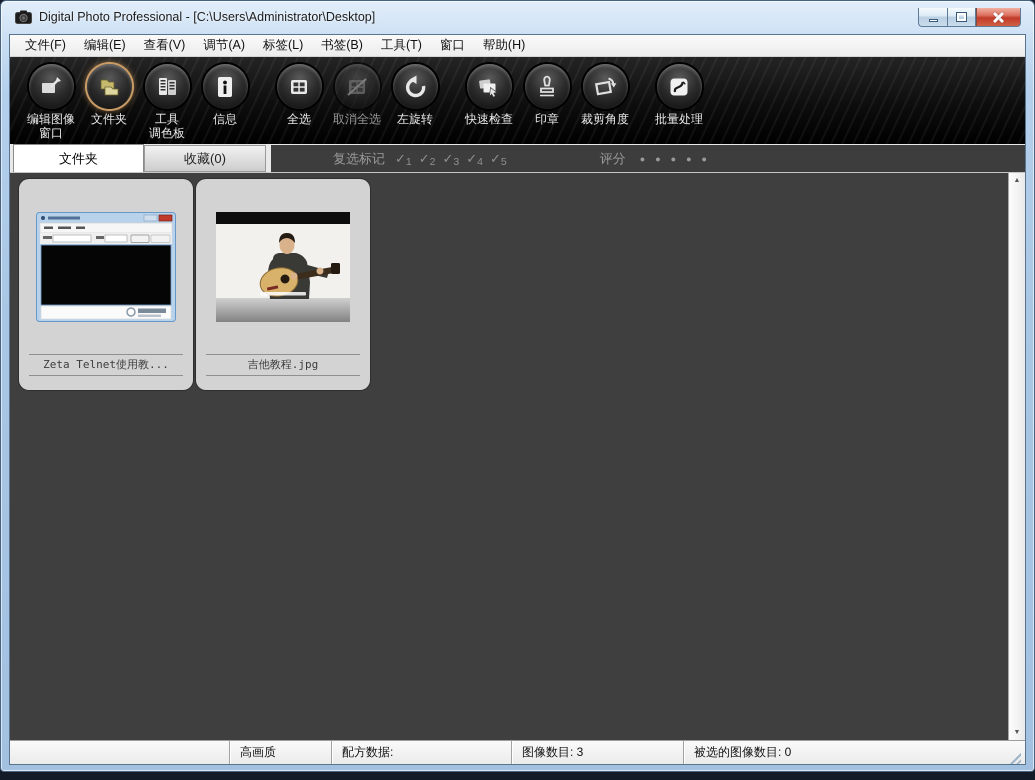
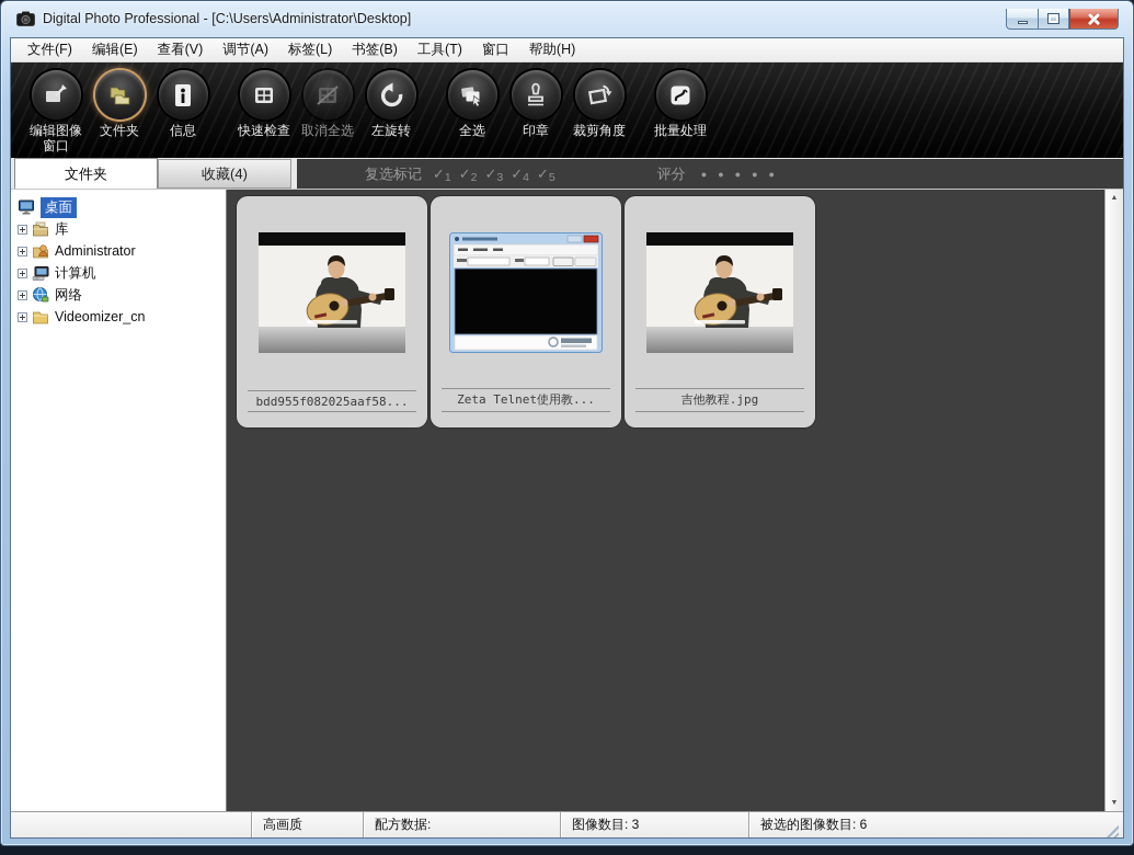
  Digital Photo Professional - [C:\Users\Administrator\Desktop]
  文件(F)
  编辑(E)
  查看(V)
  调节(A)
  标签(L)
  书签(B)
  工具(T)
  窗口
  帮助(H)
  编辑图像
  窗口
  文件夹
- 工具
- 调色板
  信息
- 全选
+ 快速检查
  取消全选
  左旋转
- 快速检查
+ 全选
  印章
  裁剪角度
  批量处理
  文件夹
- 收藏(0)
+ 收藏(4)
  复选标记
  ✓1
  ✓2
  ✓3
  ✓4
  ✓5
  评分
  ●●●●●
+ 桌面
+ 库
+ Administrator
+ 计算机
+ 网络
+ Videomizer_cn
+ bdd955f082025aaf58...
  Zeta Telnet使用教...
  吉他教程.jpg
  高画质
  配方数据:
  图像数目: 3
- 被选的图像数目: 0
+ 被选的图像数目: 6
